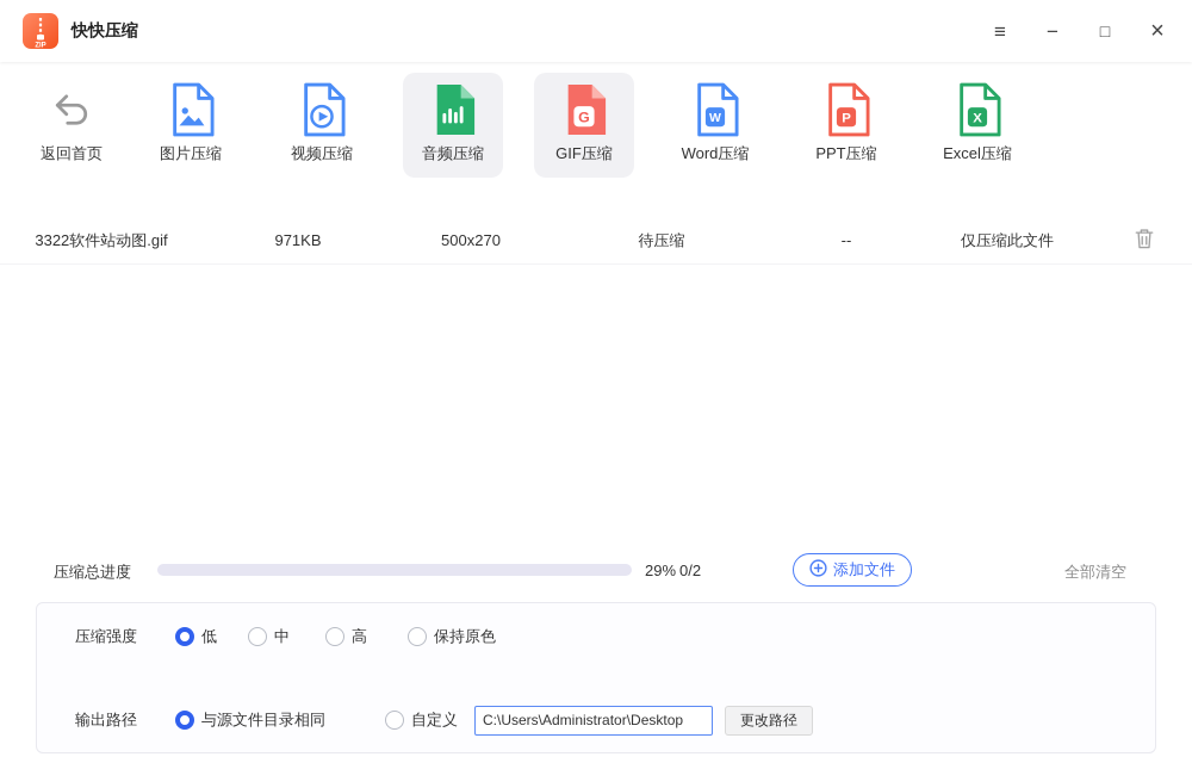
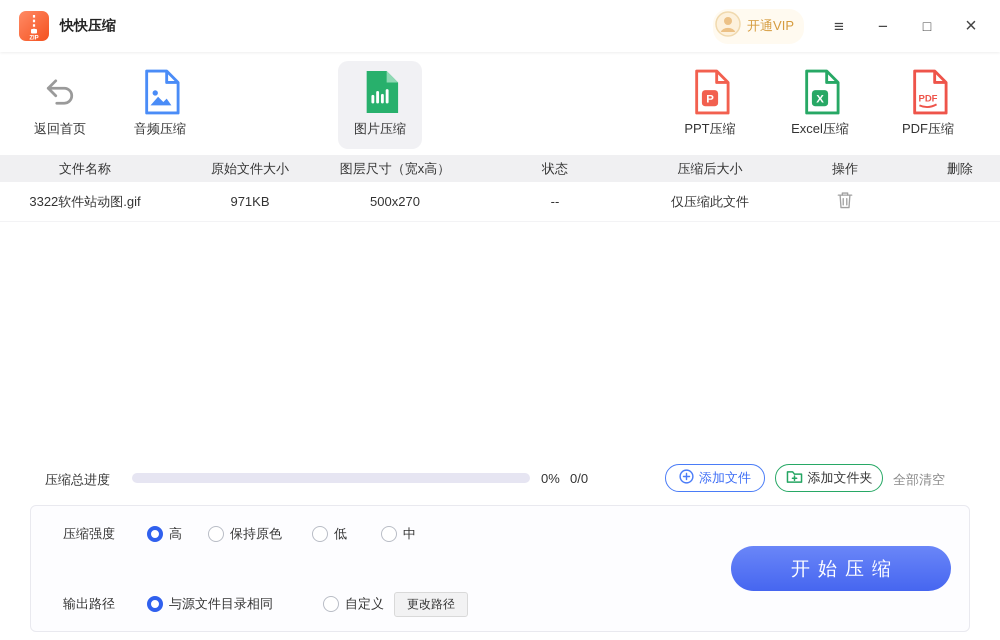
  快快压缩
+ 开通VIP
  ≡
  −
  □
  ×
  返回首页
- 图片压缩
+ 音频压缩
- 视频压缩
- 音频压缩
+ 图片压缩
- G
- GIF压缩
- W
- Word压缩
  P
  PPT压缩
  X
  Excel压缩
+ PDF
+ PDF压缩
+ 文件名称
+ 原始文件大小
+ 图层尺寸（宽x高）
+ 状态
+ 压缩后大小
+ 操作
+ 删除
  3322软件站动图.gif
  971KB
  500x270
- 待压缩
  --
  仅压缩此文件
  压缩总进度
- 29%
+ 0%
- 0/2
+ 0/0
  添加文件
+ 添加文件夹
  全部清空
  压缩强度
- 低
+ 高
- 中
+ 保持原色
- 高
+ 低
- 保持原色
+ 中
  输出路径
  与源文件目录相同
  自定义
- C:\Users\Administrator\Desktop
  更改路径
+ 开始压缩
